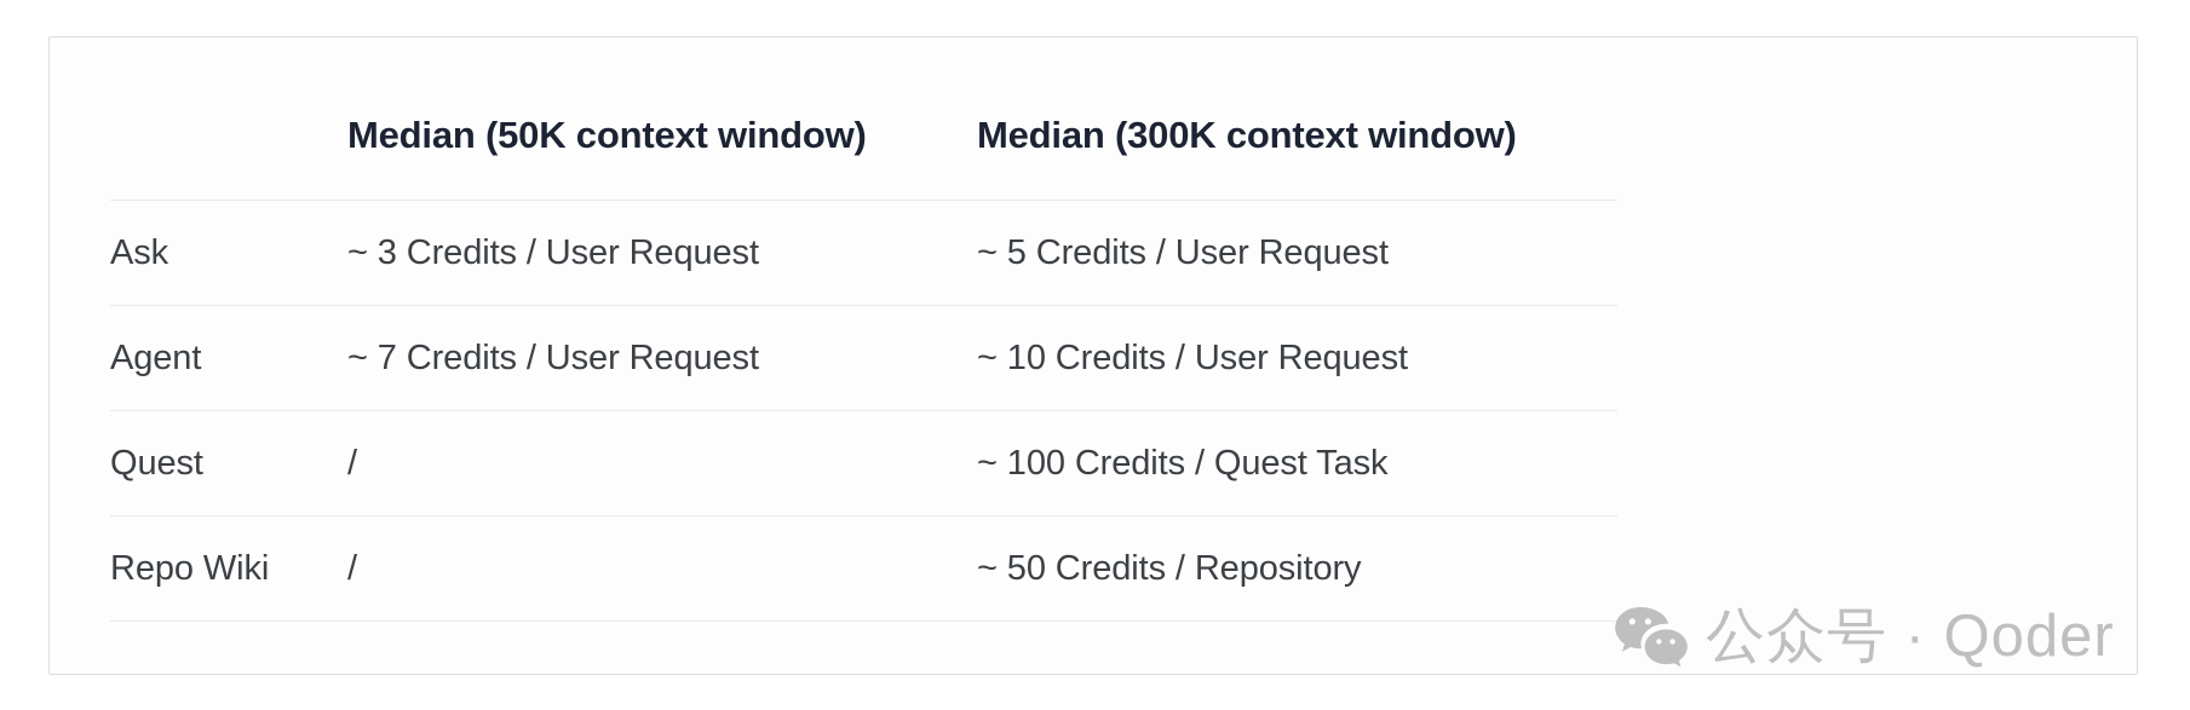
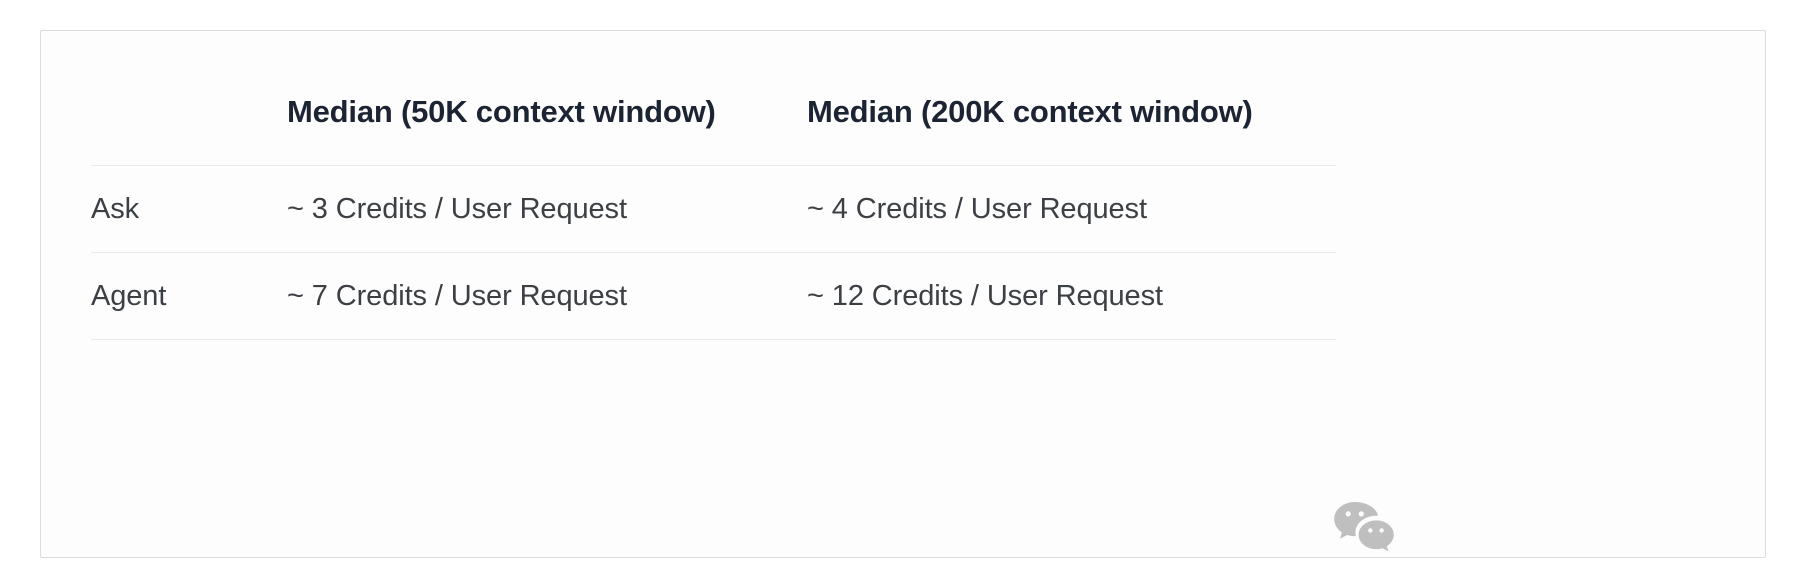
- 	Median (50K context window)	Median (300K context window)
+ 	Median (50K context window)	Median (200K context window)
- Ask	~ 3 Credits / User Request	~ 5 Credits / User Request
+ Ask	~ 3 Credits / User Request	~ 4 Credits / User Request
- Agent	~ 7 Credits / User Request	~ 10 Credits / User Request
+ Agent	~ 7 Credits / User Request	~ 12 Credits / User Request
- Quest	/	~ 100 Credits / Quest Task
- Repo Wiki	/	~ 50 Credits / Repository
- 公众号 · Qoder
